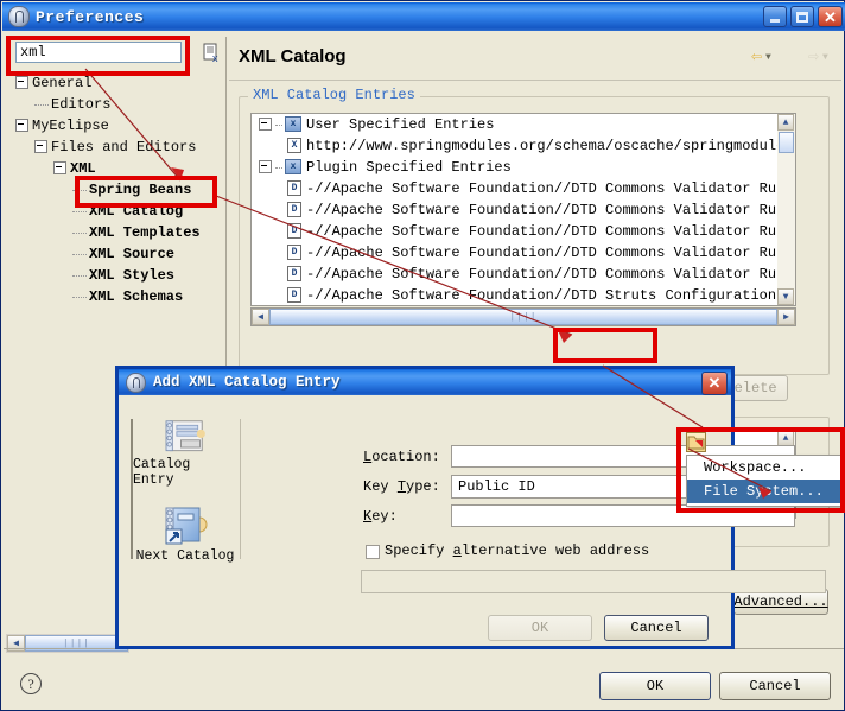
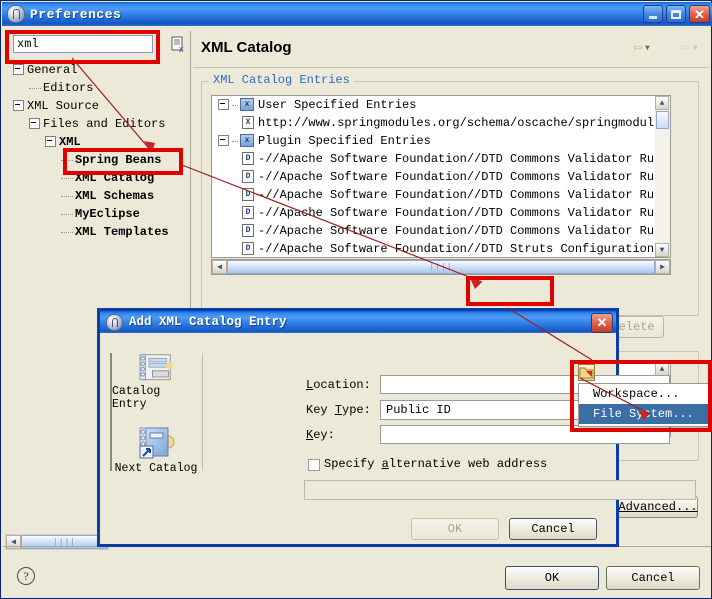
  Preferences
  ✕
  xml
  x
  General
  Editors
- MyEclipse
+ XML Source
  Files and Editors
  XML
  Spring Beans
  XML Catalog
- XML Templates
+ XML Schemas
- XML Source
+ MyEclipse
- XML Styles
- XML Schemas
+ XML Templates
  ◀
  ||||
  XML Catalog
  ⇦ ▼
  XML Catalog Entries
  x User Specified Entries
  X http://www.springmodules.org/schema/oscache/springmodul
  x Plugin Specified Entries
  D -//Apache Software Foundation//DTD Commons Validator Ru
  D -//Apache Software Foundation//DTD Commons Validator Ru
  D -//Apache Software Foundation//DTD Commons Validator Ru
  D -//Apahe Software Foundation//DTD Commons Validator Ru
  D -//Apache Software Foundation//DTD Commons Validator Ru
  D -//Apache Softwareoundation//DTD Struts Configuration
  ▲
  ▼
  ◀
  |||
  ▶
  elete
  ▲
  Advanced...
  ?
  OK
  Cancel
  Add XML Catalog Entry
  ✕
  Catalog Entry
  Next Catalog
  Location:
  Key Type:
  Public ID
  Key:
  Specify alternative web address
  OK
  Cancel
  Wokspace...
  File Sytem...
